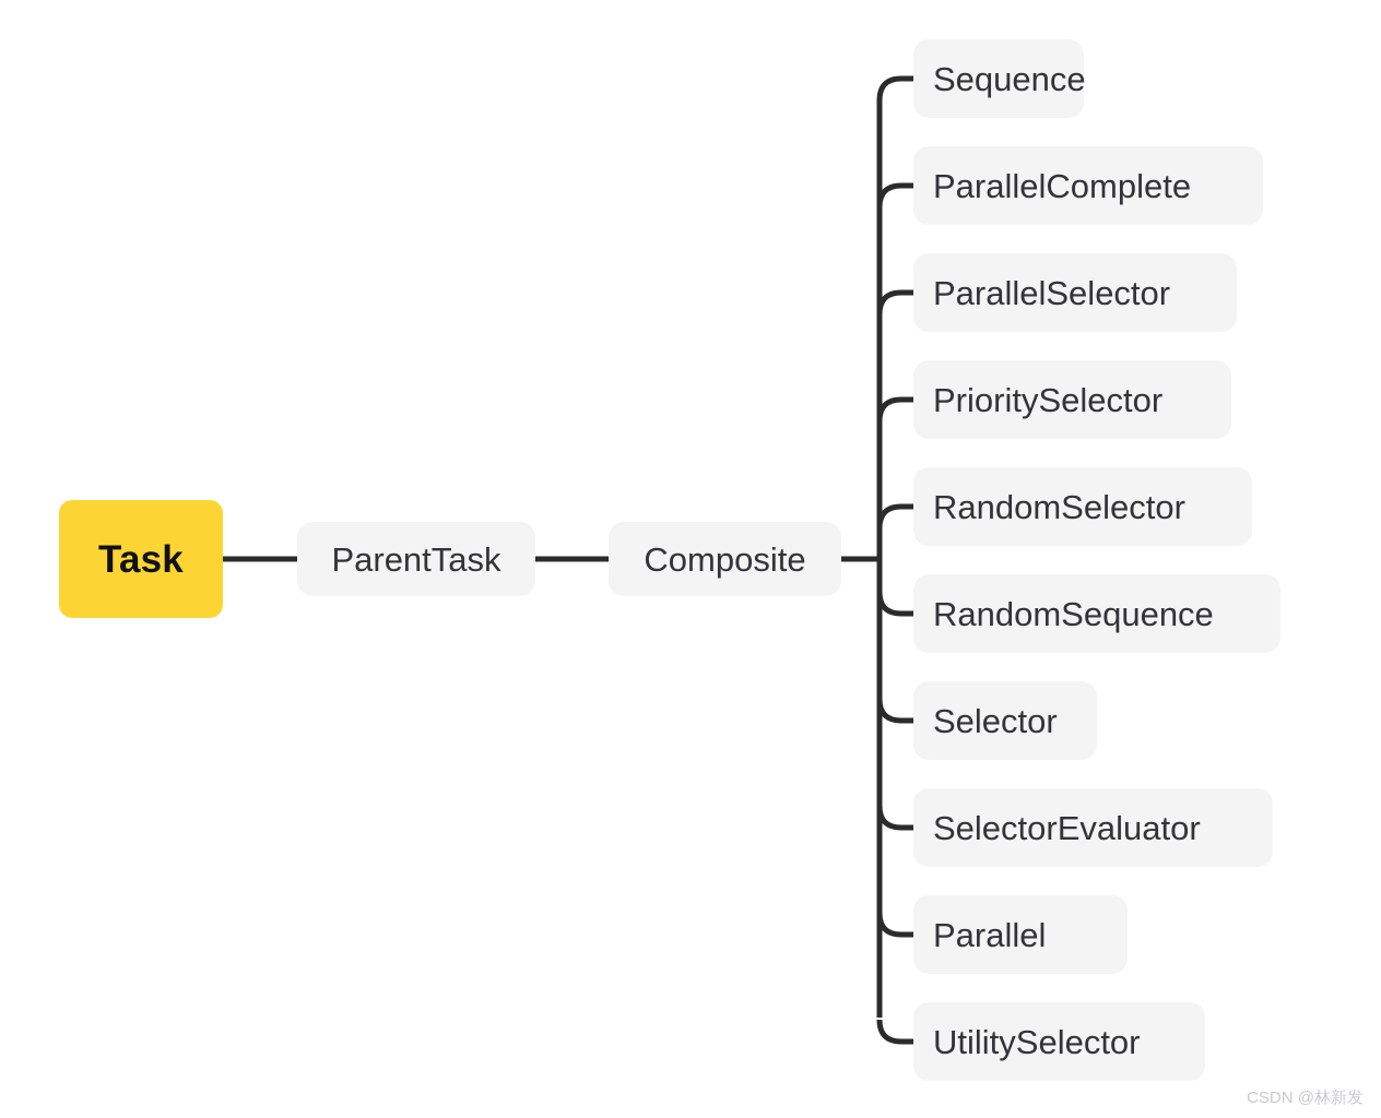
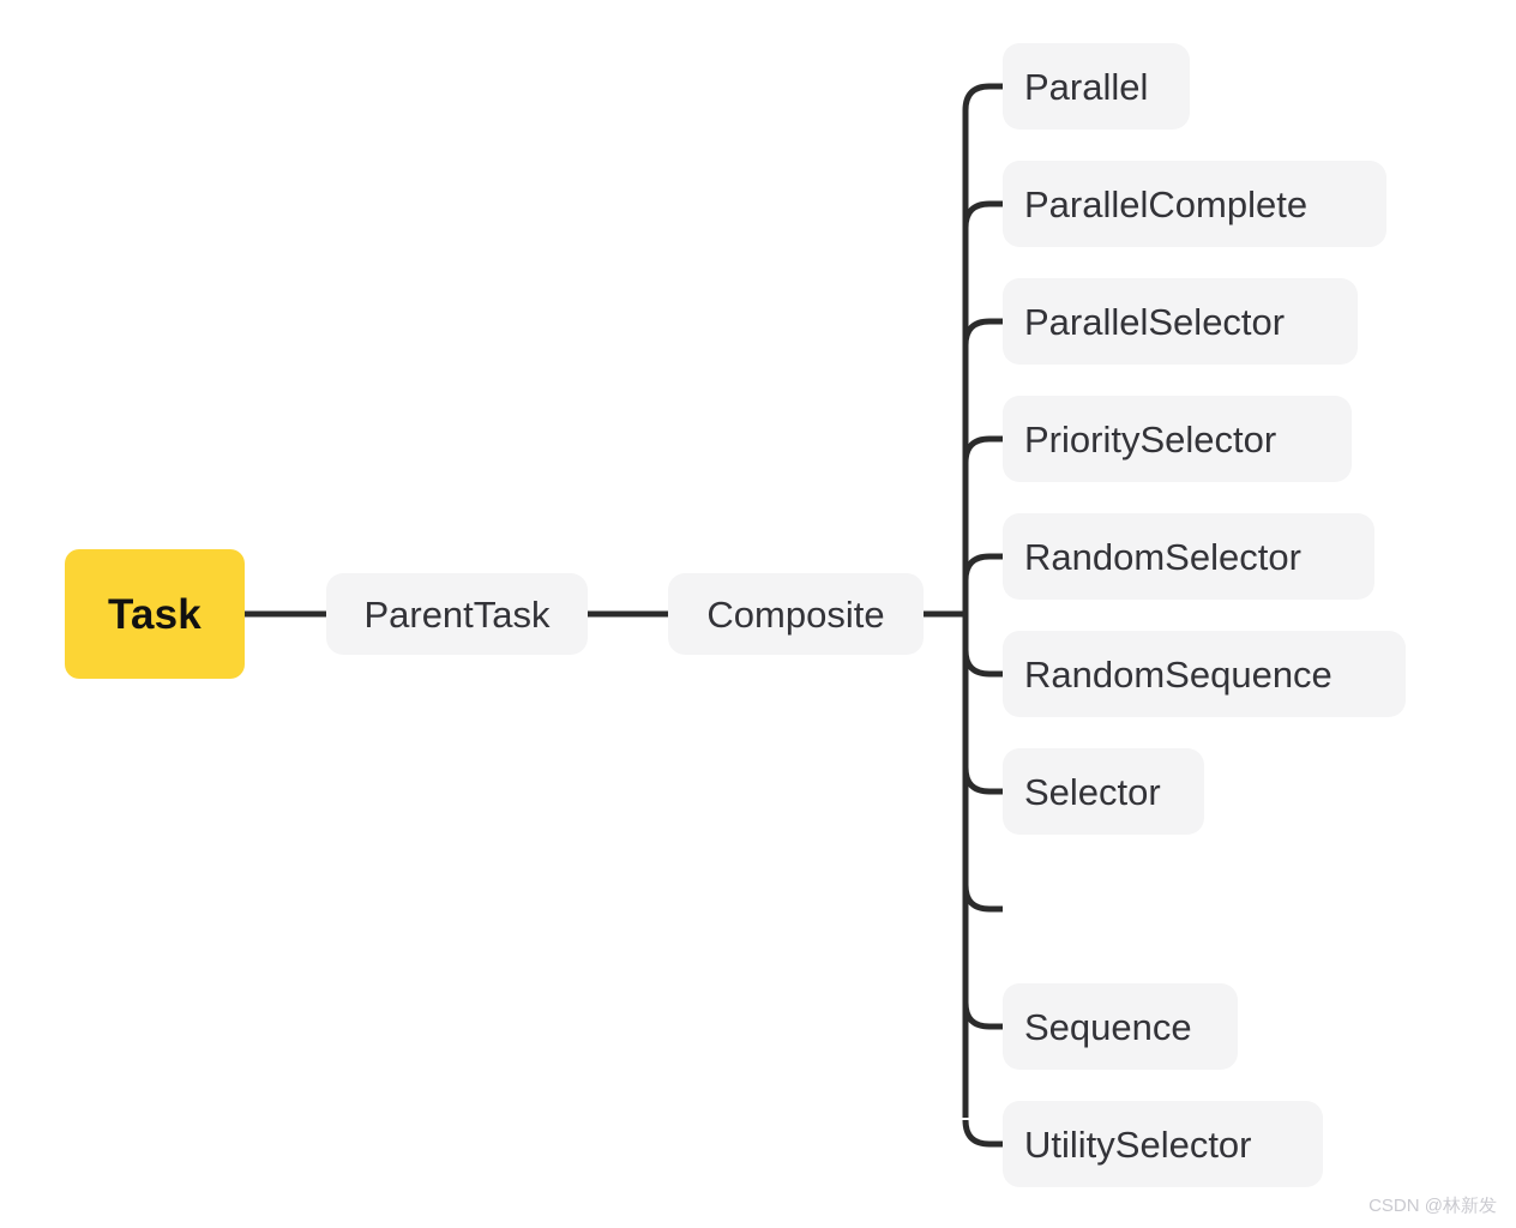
  Task
  ParentTask
  Composite
- Sequence
+ Parallel
  ParallelComplete
  ParallelSelector
  PrioritySelector
  RandomSelector
  RandomSequence
  Selector
- SelectorEvaluator
- Parallel
+ Sequence
  UtilitySelector
  CSDN @林新发
